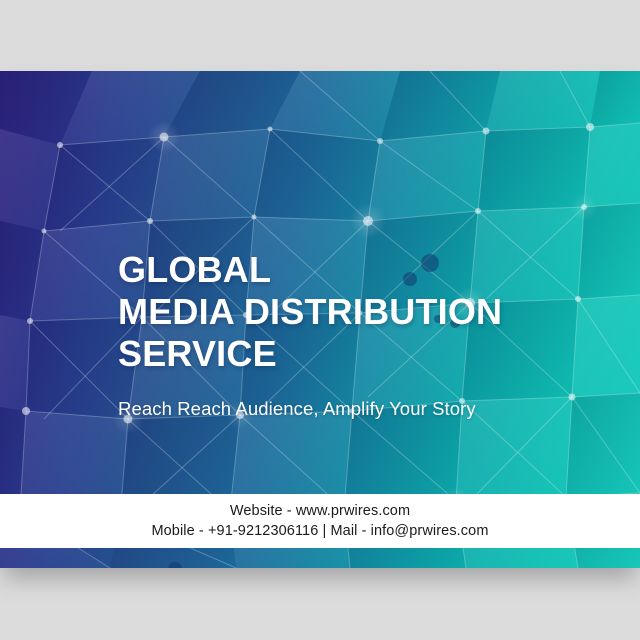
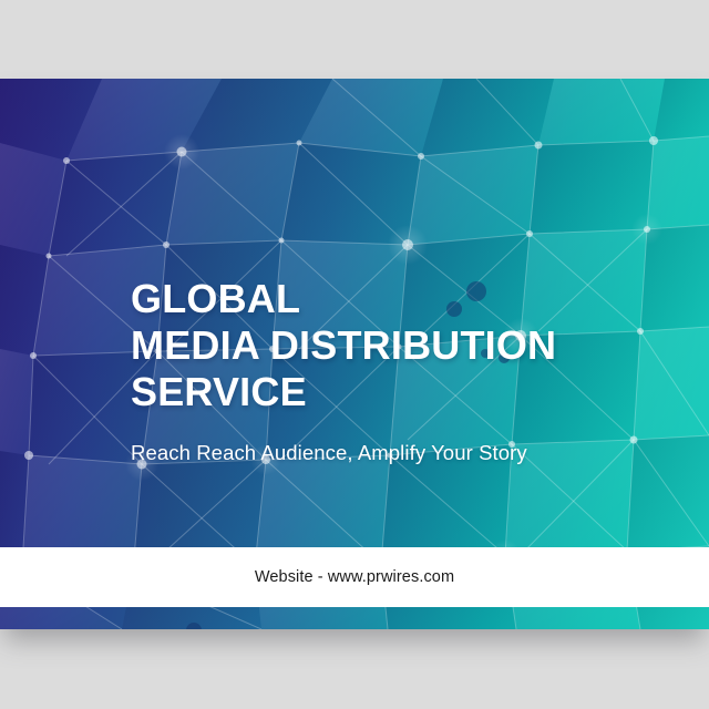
  GLOBAL
  MEDIA DISTRIBUTION
  SERVICE
  Reach Reach Audience, Amplify Your Story
  Website - www.prwires.com
- Mobile - +91-9212306116 | Mail - info@prwires.com
